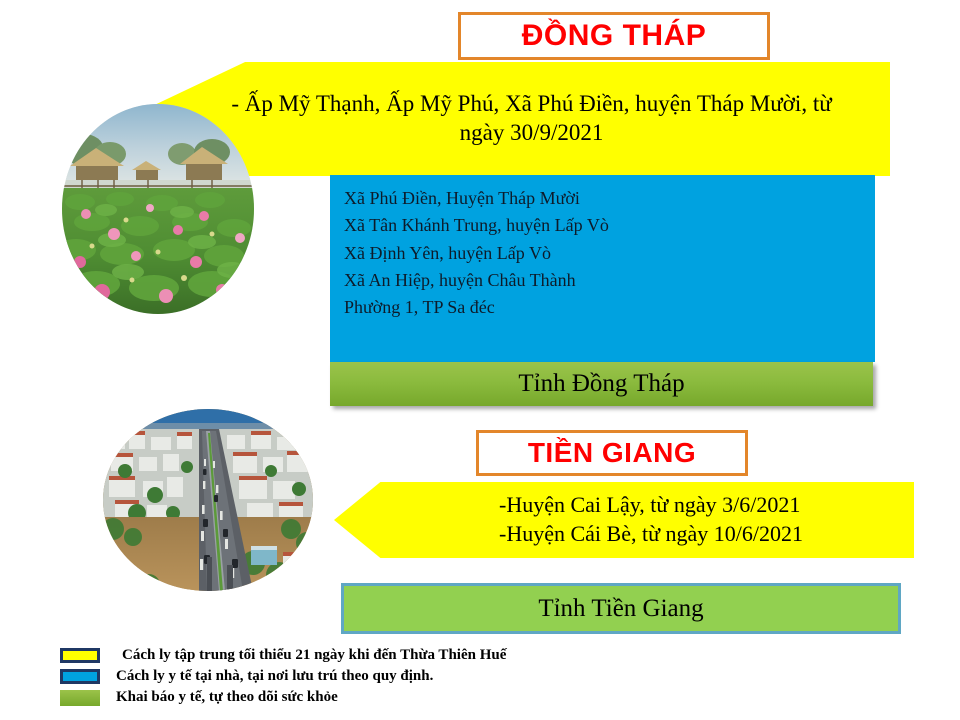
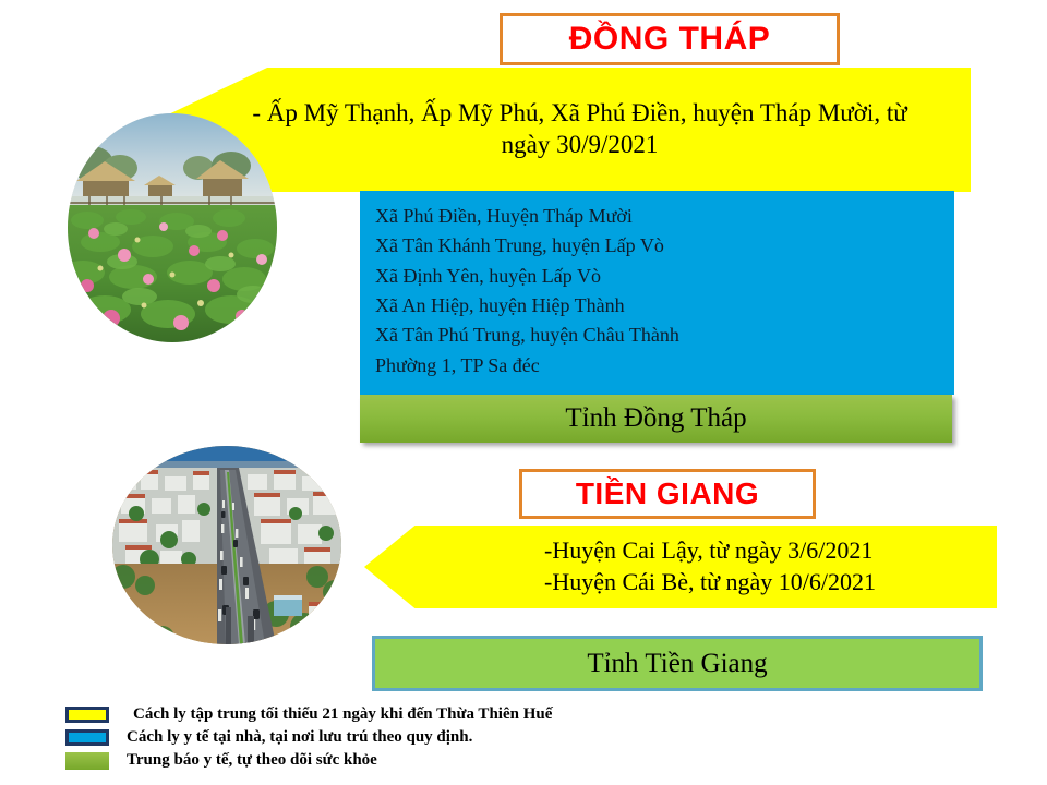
  ĐỒNG THÁP
  - Ấp Mỹ Thạnh, Ấp Mỹ Phú, Xã Phú Điền, huyện Tháp Mười, từ ngày 30/9/2021
  Xã Phú Điền, Huyện Tháp Mười
  Xã Tân Khánh Trung, huyện Lấp Vò
  Xã Định Yên, huyện Lấp Vò
- Xã An Hiệp, huyện Châu Thành
+ Xã An Hiệp, huyện Hiệp Thành
+ Xã Tân Phú Trung, huyện Châu Thành
  Phường 1, TP Sa đéc
  Tỉnh Đồng Tháp
  TIỀN GIANG
  -Huyện Cai Lậy, từ ngày 3/6/2021
  -Huyện Cái Bè, từ ngày 10/6/2021
  Tỉnh Tiền Giang
  Cách ly tập trung tối thiểu 21 ngày khi đến Thừa Thiên Huế
  Cách ly y tế tại nhà, tại nơi lưu trú theo quy định.
- Khai báo y tế, tự theo dõi sức khỏe
+ Trung báo y tế, tự theo dõi sức khỏe
